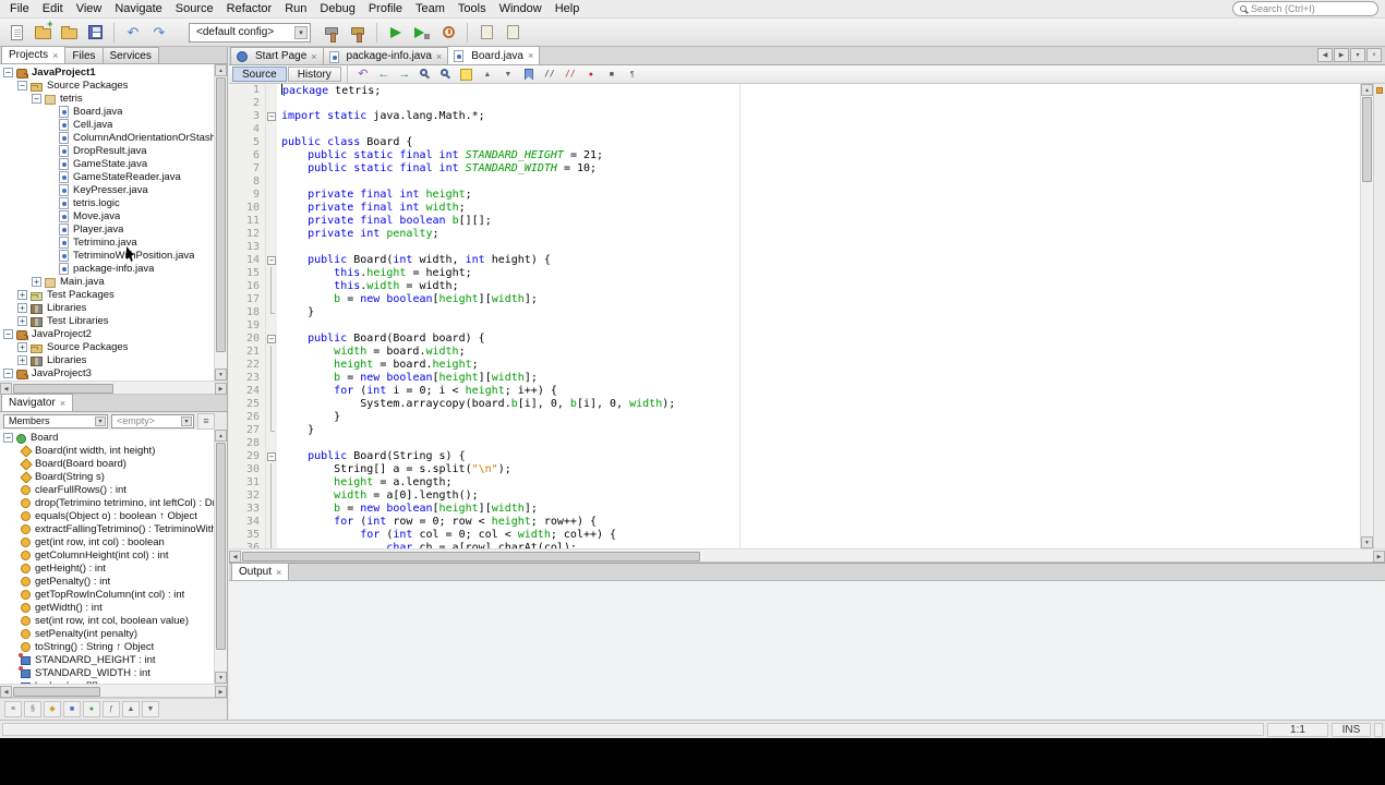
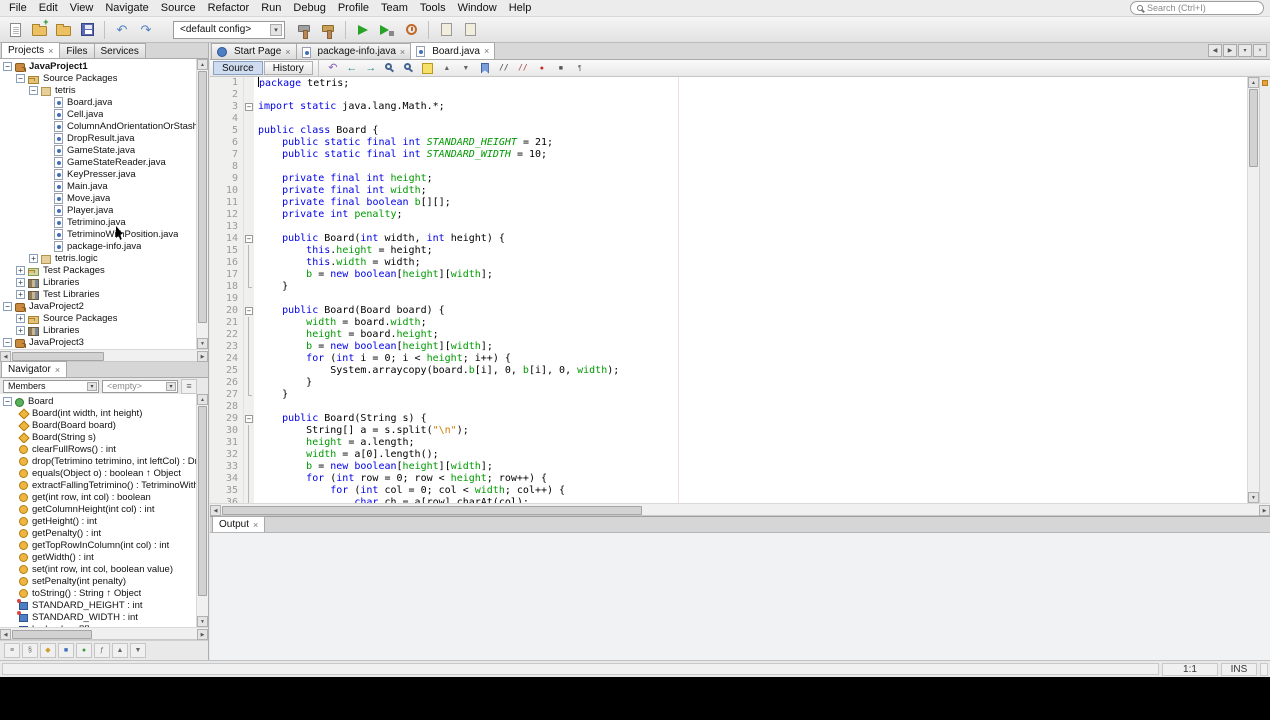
  File
  Edit
  View
  Navigate
  Source
  Refactor
  Run
  Debug
  Profile
  Team
  Tools
  Window
  Help
  Search (Ctrl+I)
  ↶
  ↷
  <default config>
  Projects
  ×
  Files
  Services
  −
  JavaProject1
  −
  Source Packages
  −
  tetris
  Board.java
  Cell.java
  ColumnAndOrientationOrStas
  DropResult.java
  GameState.java
  GameStateReader.java
  KeyPresser.java
- tetris.logic
+ Main.java
  Move.java
  Player.java
  Tetrimino.java
  TetriminoWiPosition.java
  package-info.java
  +
- Main.java
+ tetris.logic
  +
  Test Packages
  +
  Libraries
  +
  Test Libraries
  −
  JavaProject2
  +
  Source Packages
  +
  Libraries
  −
  JavaProject3
  Navigator
  ×
  Members
  <empty>
  ≡
  −
  Board
  Board(int width, int height)
  Board(Board board)
  Board(String s)
  clearFullRows() : int
  drop(Tetrimino tetrimino, int leftCol) : D
  equals(Object o) : boolean ↑ Object
  extractFallingTetrimino() : TetriminoWit
  get(int row, int col) : boolean
  getColumnHeight(int col) : int
  getHeight() : int
  getPenalty() : int
  getTopRowInColumn(int col) : int
  getWidth() : int
  set(int row, int col, boolean value)
  setPenalty(int penalty)
  toString() : String ↑ Object
  STANDARD_HEIGHT : int
  STANDARD_WIDTH : int
  Start Page
  ×
  package-info.java
  ×
  Board.java
  ×
  Source
  History
  ↶
  ←
  →
  //
  //
  1
  package tetris;
  2
  3
  −
  import static java.lang.Math.*;
  4
  5
  public class Board {
  6
  public static final int STANDARD_HEIGHT = 21;
  7
  public static final int STANDARD_WIDTH = 10;
  8
  9
  private final int height;
  10
  private final int width;
  11
  private final boolean b[][];
  12
  private int penalty;
  13
  14
  −
  public Board(int width, int height) {
  15
  this.height = height;
  16
  this.width = width;
  17
  b = new boolean[height][width];
  18
  }
  19
  20
  −
  public Board(Board board) {
  21
  width = board.width;
  22
  height = board.height;
  23
  b = new boolean[height][width];
  24
  for (int i = 0; i < height; i++) {
  25
  System.arraycopy(board.b[i], 0, b[i], 0, width);
  26
  }
  27
  }
  28
  29
  −
  public Board(String s) {
  30
  String[] a = s.split("\n");
  31
  height = a.length;
  32
  width = a[0].length();
  33
  b = new boolean[height][width];
  34
  for (int row = 0; row < height; row++) {
  35
  for (int col = 0; col < width; col++) {
  Output
  ×
  1:1
  INS
